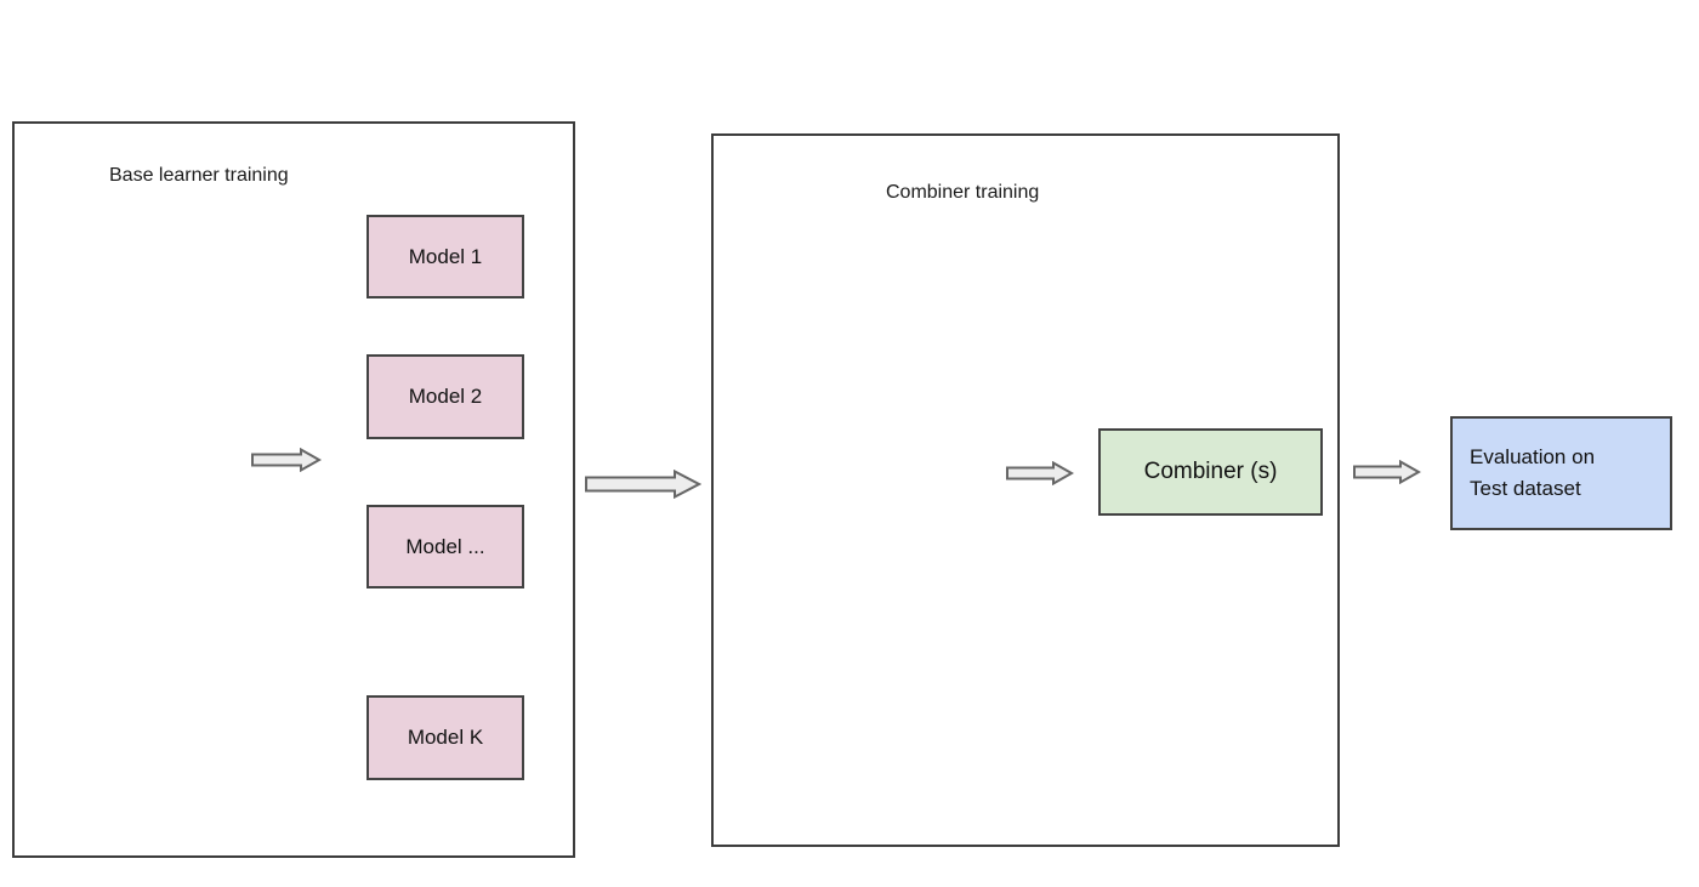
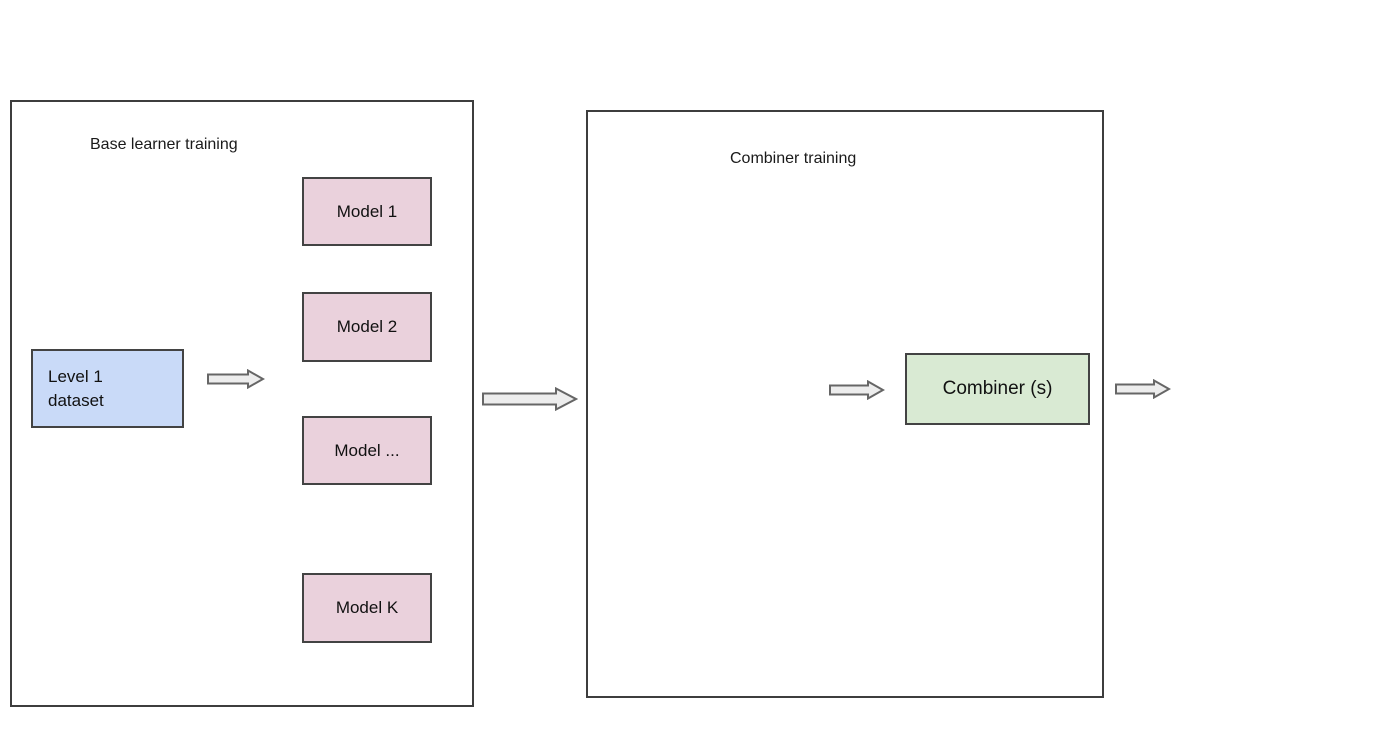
  Base learner training
  Combiner training
+ Level 1
+ dataset
  Model 1
  Model 2
  Model ...
  Model K
  Combiner (s)
- Evaluation on
- Test dataset
